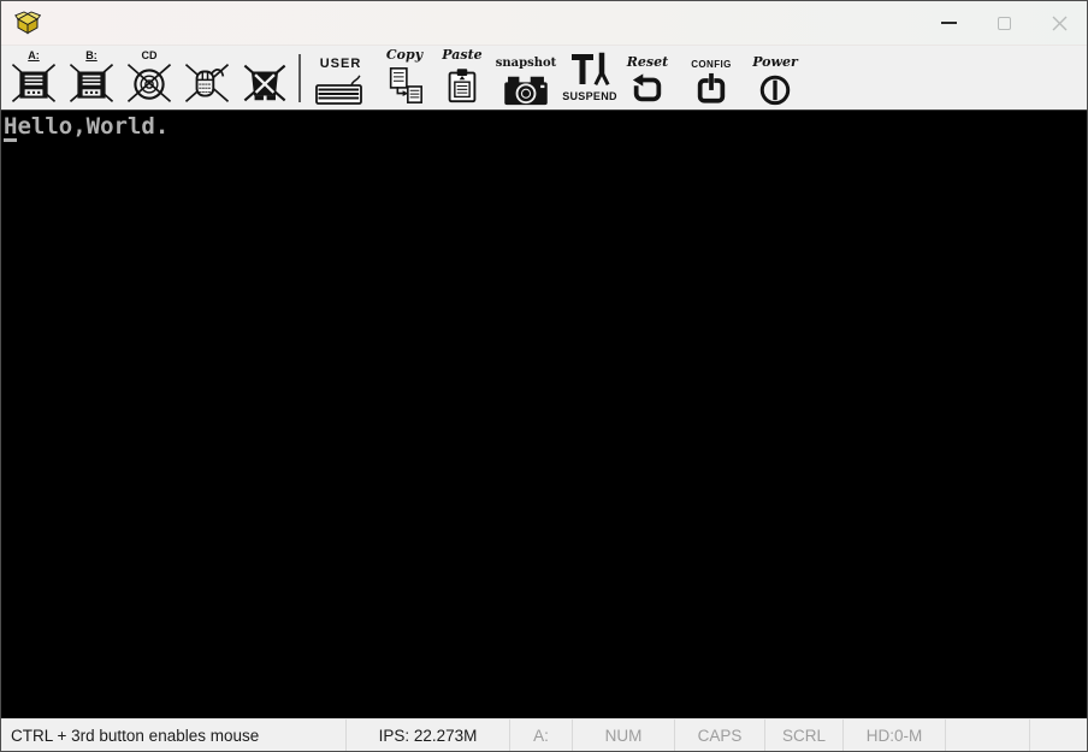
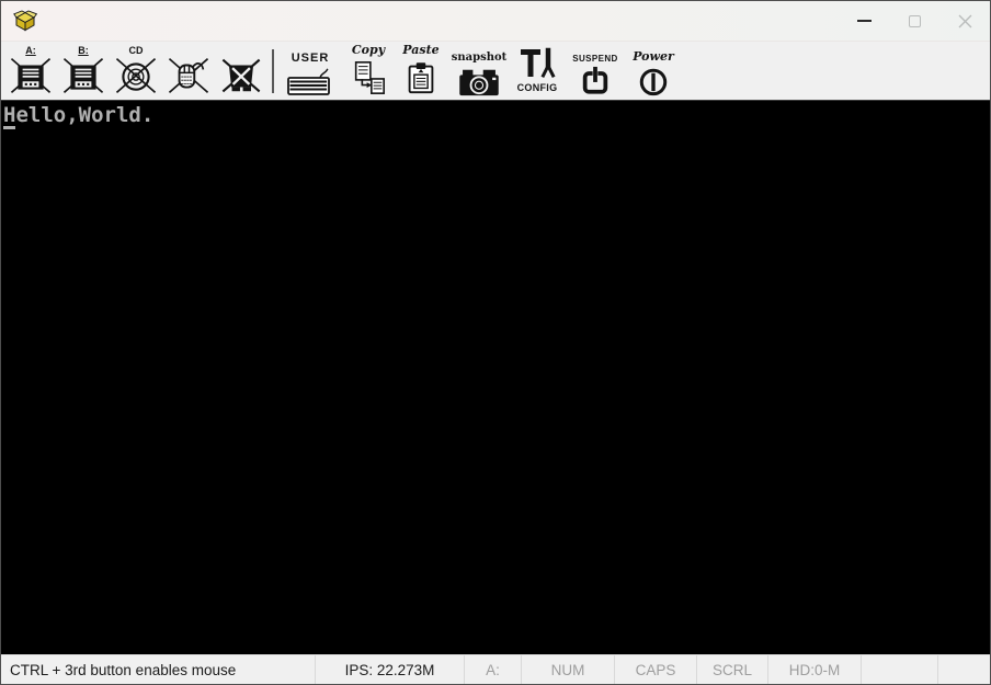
  A:
  B:
  CD
  USER
  Copy
  Paste
  snapshot
- SUSPEND
+ CONFIG
- Reset
- CONFIG
+ SUSPEND
  Power
  Hello,World.
  CTRL + 3rd button enables mouse
  IPS: 22.273M
  A:
  NUM
  CAPS
  SCRL
  HD:0-M
